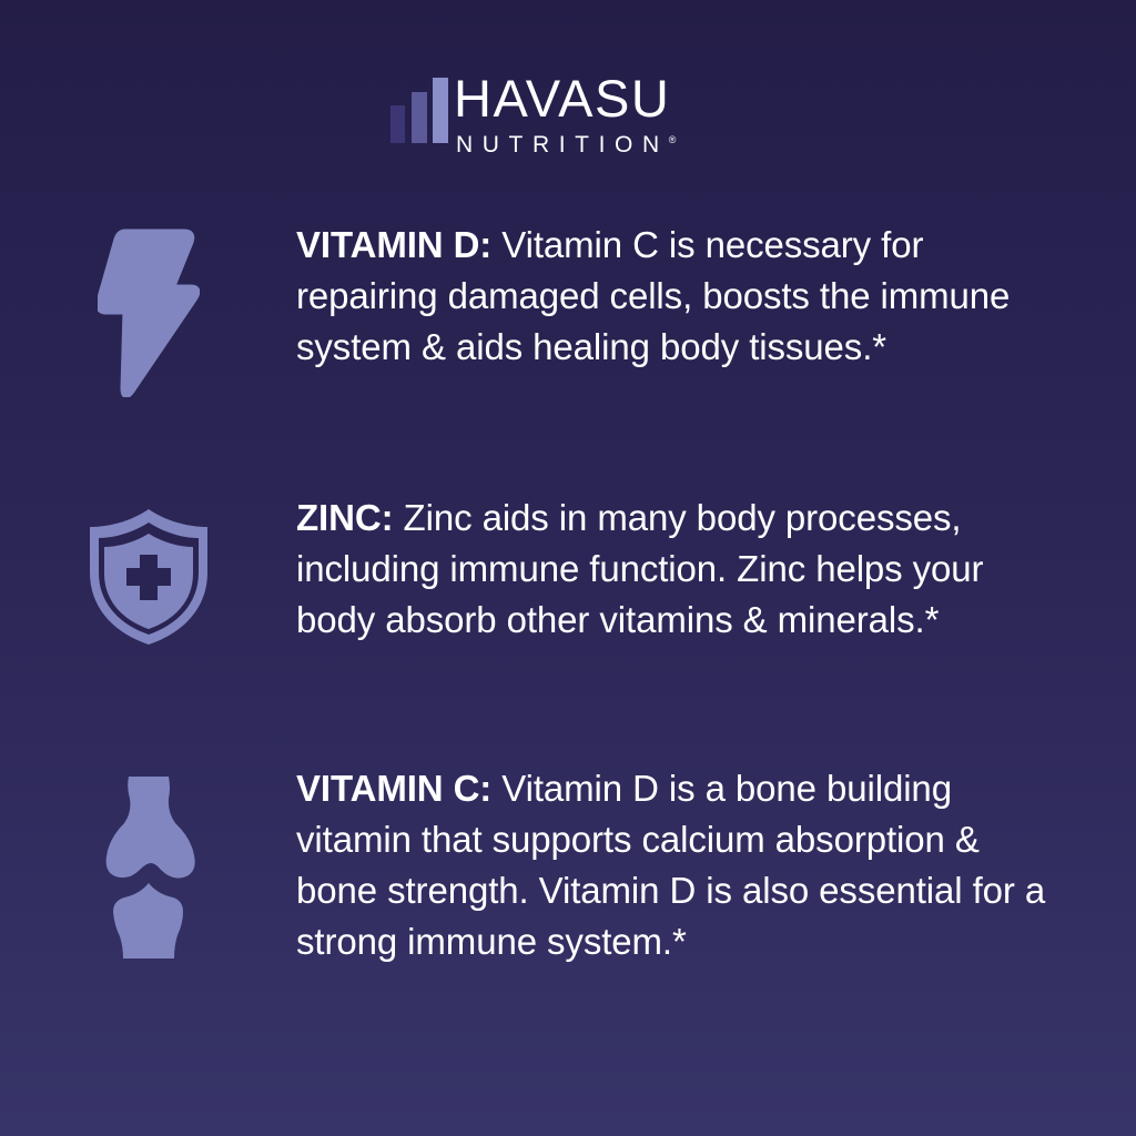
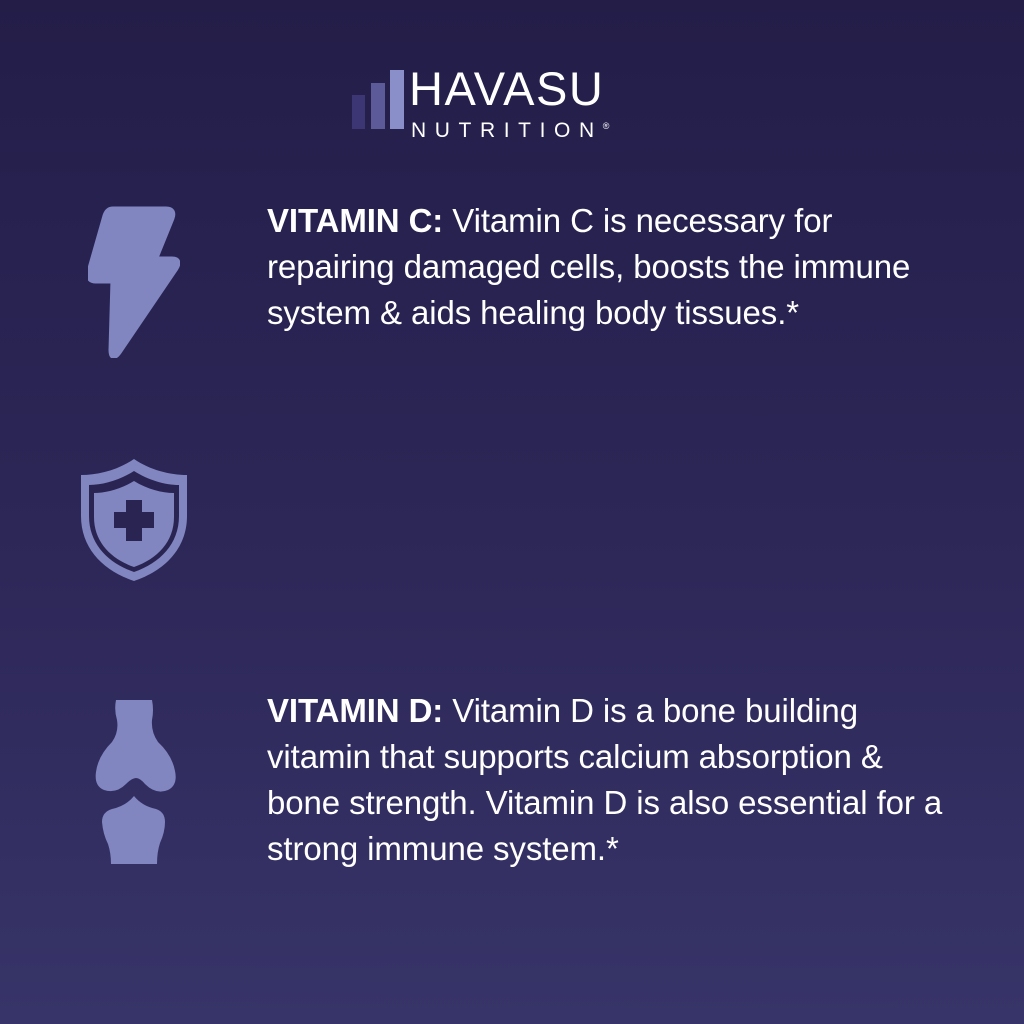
  HAVASU
  NUTRITION®
- VITAMIN D: Vitamin C is necessary for repairing damaged cells, boosts the immune system & aids healing body tissues.*
+ VITAMIN C: Vitamin C is necessary for repairing damaged cells, boosts the immune system & aids healing body tissues.*
- ZINC: Zinc aids in many body processes, including immune function. Zinc helps your body absorb other vitamins & minerals.*
- VITAMIN C: Vitamin D is a bone building vitamin that supports calcium absorption & bone strength. Vitamin D is also essential for a strong immune system.*
+ VITAMIN D: Vitamin D is a bone building vitamin that supports calcium absorption & bone strength. Vitamin D is also essential for a strong immune system.*
